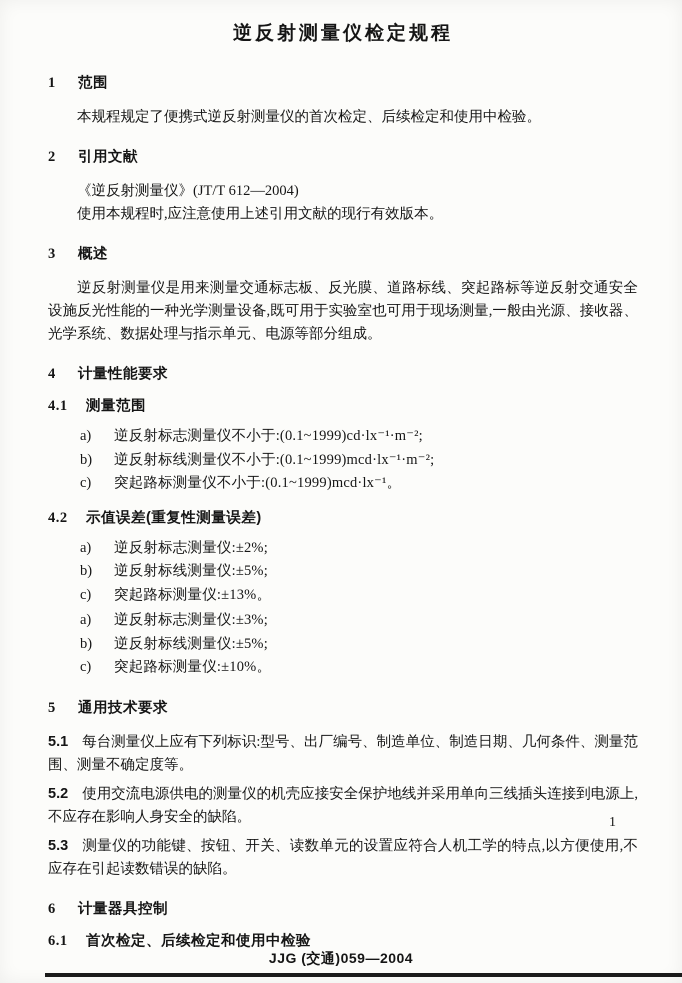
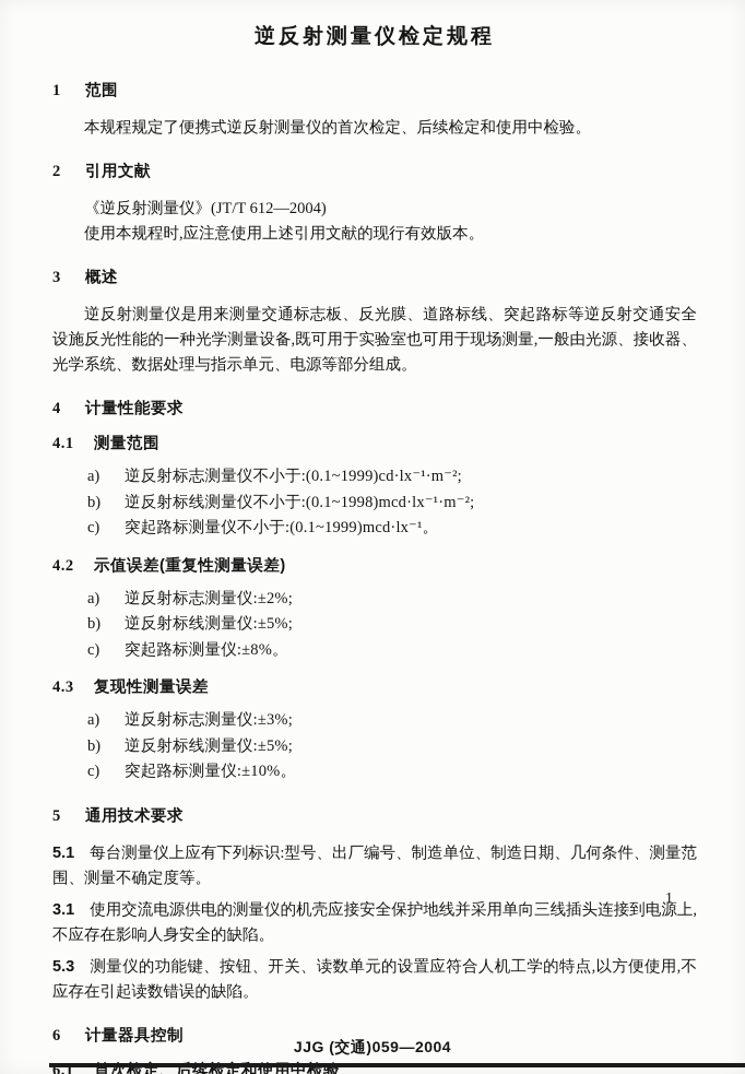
  逆反射测量仪检定规程
  1
  范围
  本规程规定了便携式逆反射测量仪的首次检定、后续检定和使用中检验。
  2
  引用文献
  《逆反射测量仪》(JT/T 612—2004)
  使用本规程时,应注意使用上述引用文献的现行有效版本。
  3
  概述
  逆反射测量仪是用来测量交通标志板、反光膜、道路标线、突起路标等逆反射交通安全设施反光性能的一种光学测量设备,既可用于实验室也可用于现场测量,一般由光源、接收器、光学系统、数据处理与指示单元、电源等部分组成。
  4
  计量性能要求
  4.1
  测量范围
  a)
  逆反射标志测量仪不小于:(0.1~1999)cd·lx⁻¹·m⁻²;
  b)
- 逆反射标线测量仪不小于:(0.1~1999)mcd·lx⁻¹·m⁻²;
+ 逆反射标线测量仪不小于:(0.1~1998)mcd·lx⁻¹·m⁻²;
  c)
  突起路标测量仪不小于:(0.1~1999)mcd·lx⁻¹。
  4.2
  示值误差(重复性测量误差)
  a)
  逆反射标志测量仪:±2%;
  b)
  逆反射标线测量仪:±5%;
  c)
- 突起路标测量仪:±13%。
+ 突起路标测量仪:±8%。
+ 4.3
+ 复现性测量误差
  a)
  逆反射标志测量仪:±3%;
  b)
  逆反射标线测量仪:±5%;
  c)
  突起路标测量仪:±10%。
  5
  通用技术要求
  5.1 每台测量仪上应有下列标识:型号、出厂编号、制造单位、制造日期、几何条件、测量范围、测量不确定度等。
- 5.2 使用交流电源供电的测量仪的机壳应接安全保护地线并采用单向三线插头连接到电源上,不应存在影响人身安全的缺陷。
+ 3.1 使用交流电源供电的测量仪的机壳应接安全保护地线并采用单向三线插头连接到电源上,不应存在影响人身安全的缺陷。
  5.3 测量仪的功能键、按钮、开关、读数单元的设置应符合人机工学的特点,以方便使用,不应存在引起读数错误的缺陷。
  6
  计量器具控制
  6.1
  首次检定、后续检定和使用中检验
  1
  JJG (交通)059—2004
